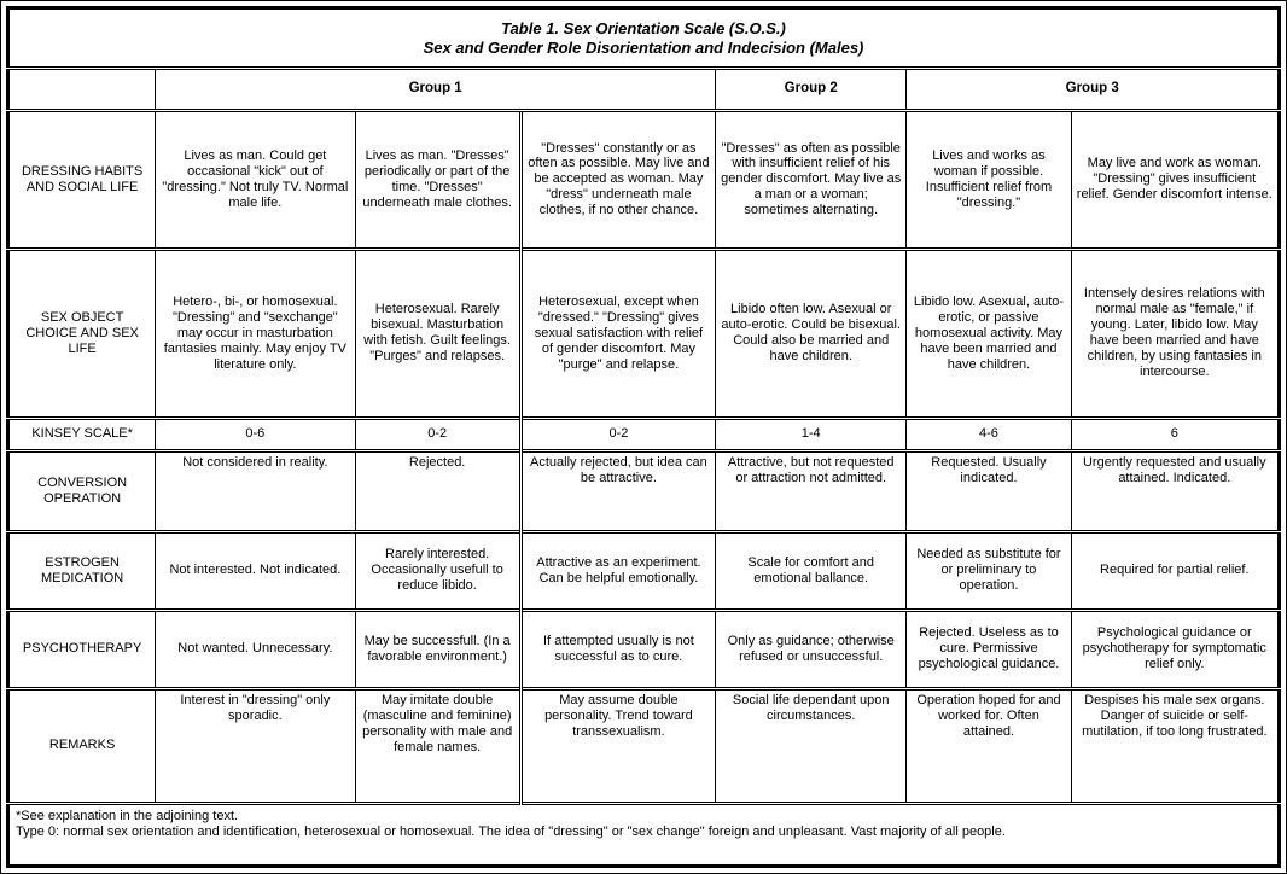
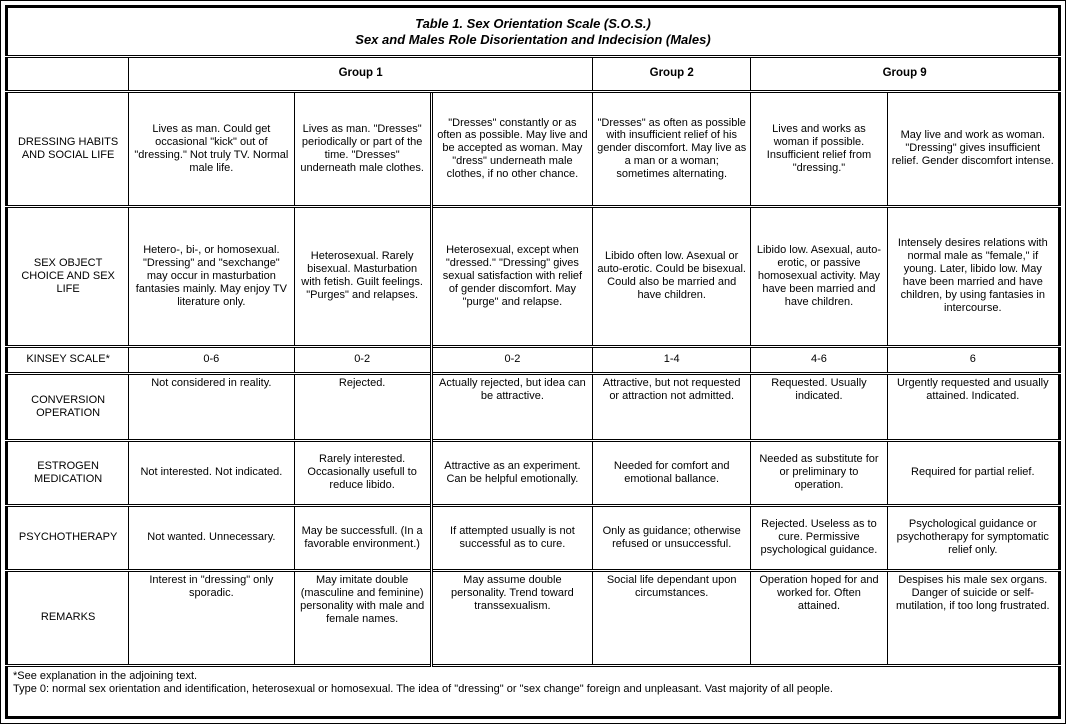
- Table 1. Sex Orientation Scale (S.O.S.) Sex and Gender Role Disorientation and Indecision (Males)
+ Table 1. Sex Orientation Scale (S.O.S.) Sex and Males Role Disorientation and Indecision (Males)
- 	Group 1	Group 2	Group 3
+ 	Group 1	Group 2	Group 9
  DRESSING HABITS AND SOCIAL LIFE	Lives as man. Could get occasional "kick" out of "dressing." Not truly TV. Normal male life.	Lives as man. "Dresses" periodically or part of the time. "Dresses" underneath male clothes.	"Dresses" constantly or as often as possible. May live and be accepted as woman. May "dress" underneath male clothes, if no other chance.	"Dresses" as often as possible with insufficient relief of his gender discomfort. May live as a man or a woman; sometimes alternating.	Lives and works as woman if possible. Insufficient relief from "dressing."	May live and work as woman. "Dressing" gives insufficient relief. Gender discomfort intense.
  SEX OBJECT CHOICE AND SEX LIFE	Hetero-, bi-, or homosexual. "Dressing" and "sexchange" may occur in masturbation fantasies mainly. May enjoy TV literature only.	Heterosexual. Rarely bisexual. Masturbation with fetish. Guilt feelings. "Purges" and relapses.	Heterosexual, except when "dressed." "Dressing" gives sexual satisfaction with relief of gender discomfort. May "purge" and relapse.	Libido often low. Asexual or auto-erotic. Could be bisexual. Could also be married and have children.	Libido low. Asexual, auto-erotic, or passive homosexual activity. May have been married and have children.	Intensely desires relations with normal male as "female," if young. Later, libido low. May have been married and have children, by using fantasies in intercourse.
  KINSEY SCALE*	0-6	0-2	0-2	1-4	4-6	6
  CONVERSION OPERATION	Not considered in reality.	Rejected.	Actually rejected, but idea can be attractive.	Attractive, but not requested or attraction not admitted.	Requested. Usually indicated.	Urgently requested and usually attained. Indicated.
- ESTROGEN MEDICATION	Not interested. Not indicated.	Rarely interested. Occasionally usefull to reduce libido.	Attractive as an experiment. Can be helpful emotionally.	Scale for comfort and emotional ballance.	Needed as substitute for or preliminary to operation.	Required for partial relief.
+ ESTROGEN MEDICATION	Not interested. Not indicated.	Rarely interested. Occasionally usefull to reduce libido.	Attractive as an experiment. Can be helpful emotionally.	Needed for comfort and emotional ballance.	Needed as substitute for or preliminary to operation.	Required for partial relief.
  PSYCHOTHERAPY	Not wanted. Unnecessary.	May be successfull. (In a favorable environment.)	If attempted usually is not successful as to cure.	Only as guidance; otherwise refused or unsuccessful.	Rejected. Useless as to cure. Permissive psychological guidance.	Psychological guidance or psychotherapy for symptomatic relief only.
  REMARKS	Interest in "dressing" only sporadic.	May imitate double (masculine and feminine) personality with male and female names.	May assume double personality. Trend toward transsexualism.	Social life dependant upon circumstances.	Operation hoped for and worked for. Often attained.	Despises his male sex organs. Danger of suicide or self-mutilation, if too long frustrated.
  *See explanation in the adjoining text. Type 0: normal sex orientation and identification, heterosexual or homosexual. The idea of "dressing" or "sex change" foreign and unpleasant. Vast majority of all people.
